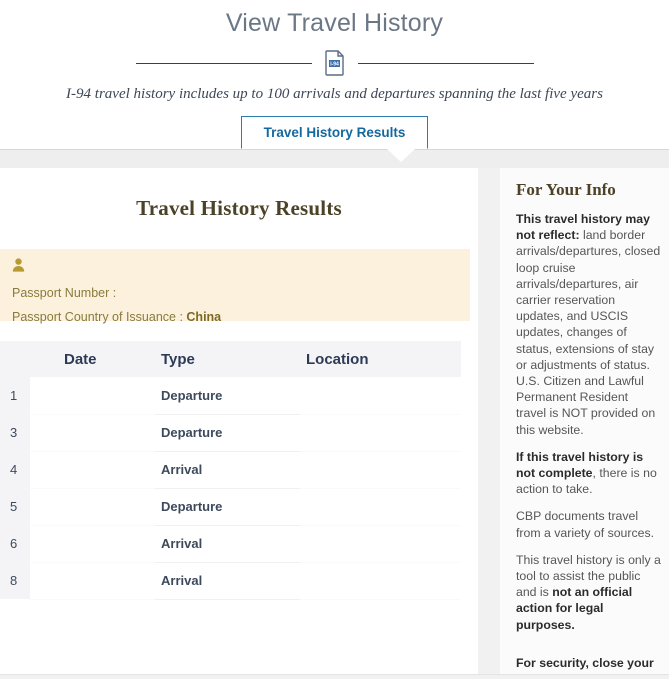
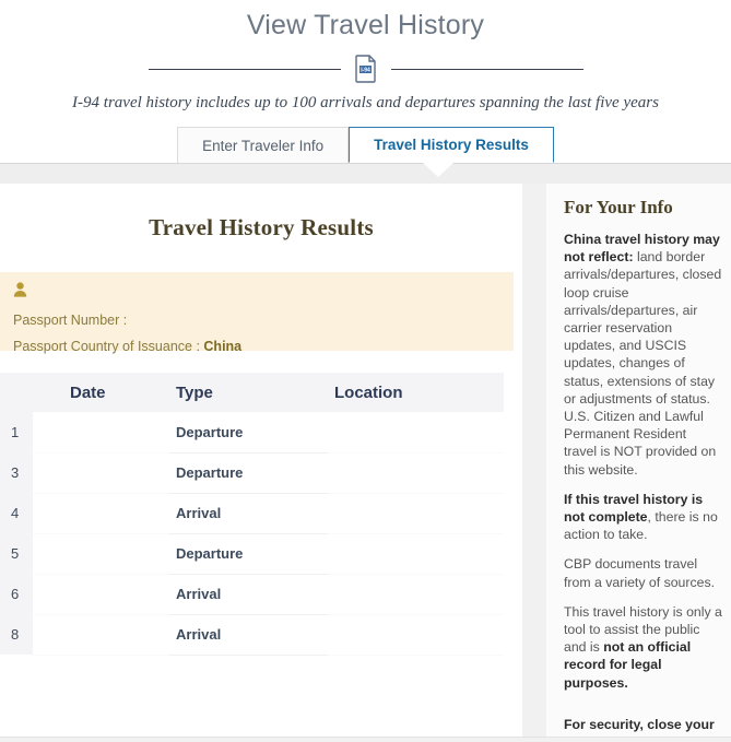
  View Travel History
  I-94 travel history includes up to 100 arrivals and departures spanning the last five years
+ Enter Traveler Info
  Travel History Results
  Travel History Results
  Passport Number :
  Passport Country of Issuance : China
  	Date	Type	Location
  1		Departure
  3		Departure
  4		Arrival
  5		Departure
  6		Arrival
  8		Arrival
  For Your Info
- This travel history may not reflect: land border arrivals/departures, closed loop cruise arrivals/departures, air carrier reservation updates, and USCIS updates, changes of status, extensions of stay or adjustments of status. U.S. Citizen and Lawful Permanent Resident travel is NOT provided on this website.
+ China travel history may not reflect: land border arrivals/departures, closed loop cruise arrivals/departures, air carrier reservation updates, and USCIS updates, changes of status, extensions of stay or adjustments of status. U.S. Citizen and Lawful Permanent Resident travel is NOT provided on this website.
  If this travel history is not complete, there is no action to take.
  CBP documents travel from a variety of sources.
- This travel history is only a tool to assist the public and is not an official action for legal purposes.
+ This travel history is only a tool to assist the public and is not an official record for legal purposes.
